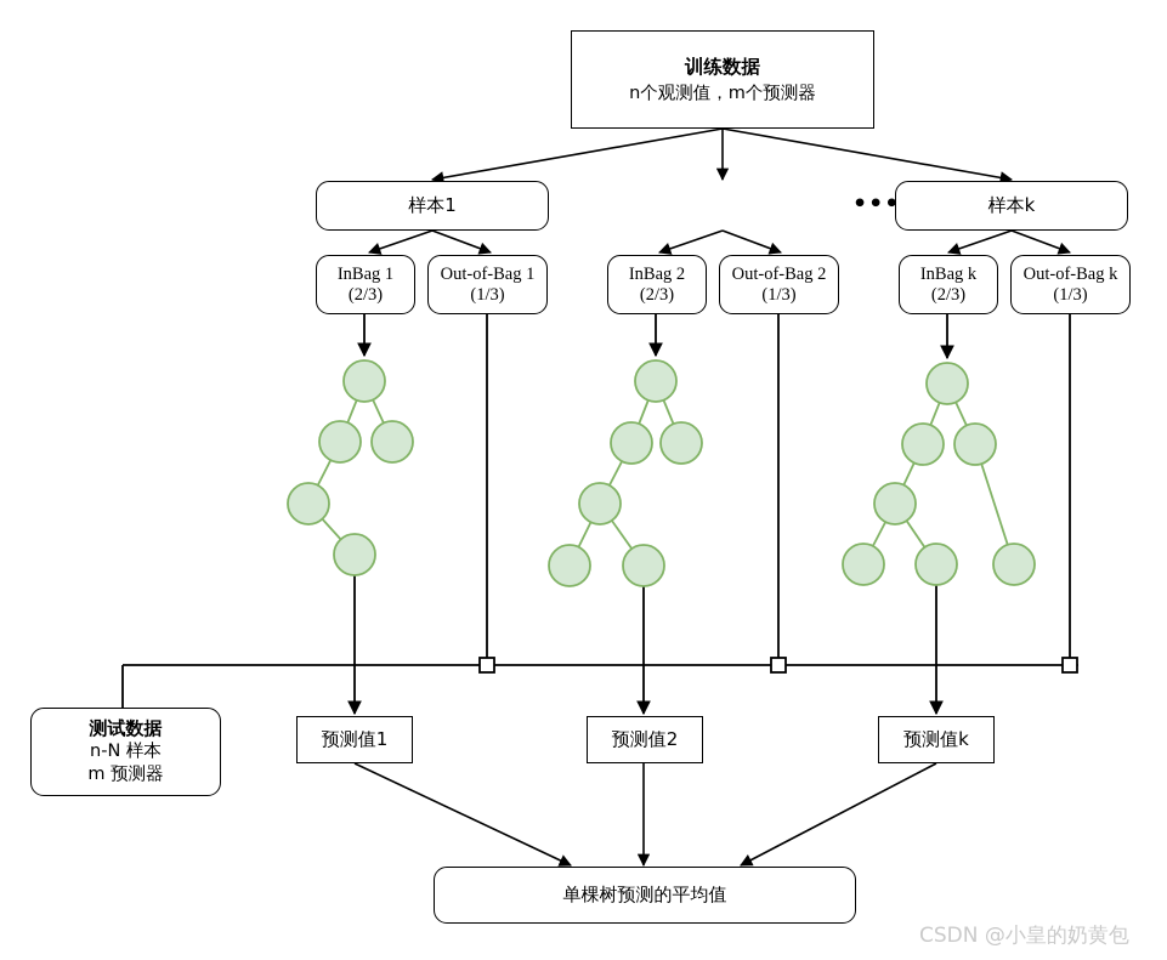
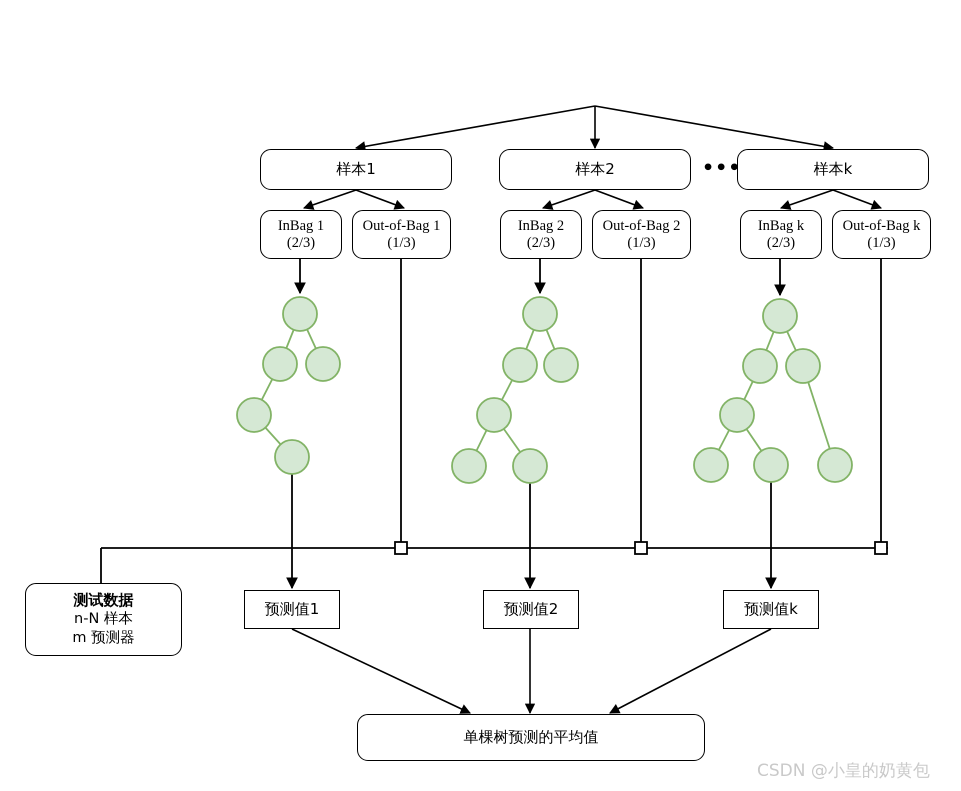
- 训练数据
- n个观测值，m个预测器
  样本1
+ 样本2
  样本k
  •••
  InBag 1
  (2/3)
  Out-of-Bag 1
  (1/3)
  InBag 2
  (2/3)
  Out-of-Bag 2
  (1/3)
  InBag k
  (2/3)
  Out-of-Bag k
  (1/3)
  测试数据
  n-N 样本
  m 预测器
  预测值1
  预测值2
  预测值k
  单棵树预测的平均值
  CSDN @小皇的奶黄包
